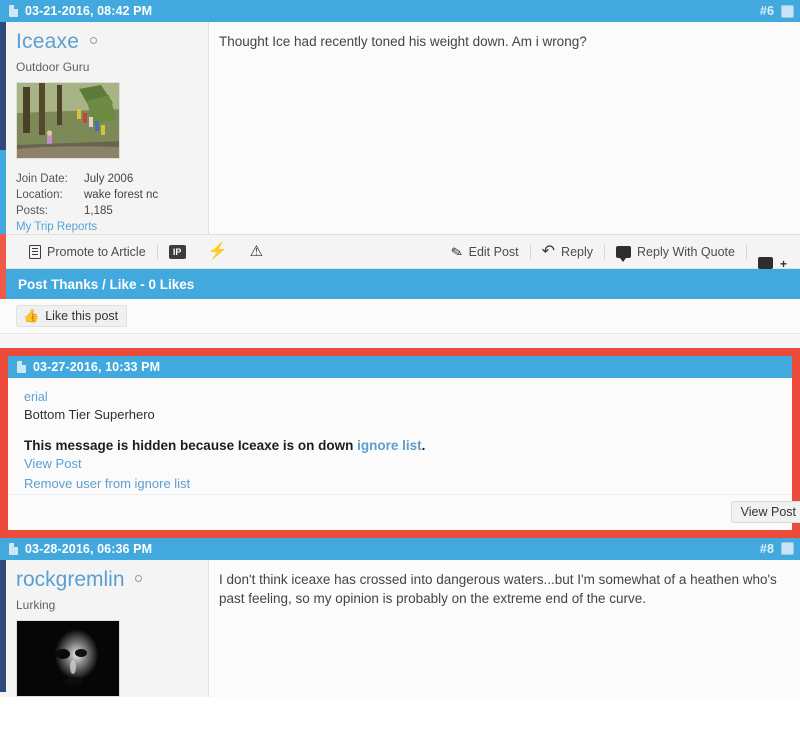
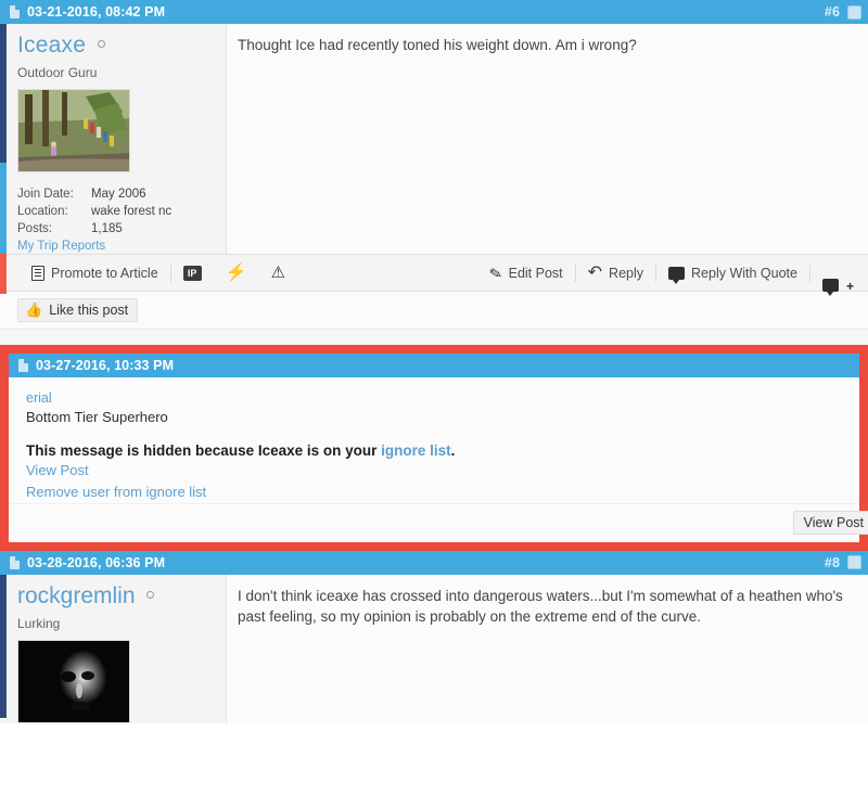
  03-21-2016, 08:42 PM
  #6
  Iceaxe
  Outdoor Guru
  Join Date:
- July 2006
+ May 2006
  Location:
  wake forest nc
  Posts:
  1,185
  My Trip Reports
  Thought Ice had recently toned his weight down. Am i wrong?
  Promote to Article
  IP
  ⚡
  ⚠
  Edit Post
  ↶
  Reply
  Reply With Quote
  +
- Post Thanks / Like - 0 Likes
  👍
  Like this post
  03-27-2016, 10:33 PM
  erial
  Bottom Tier Superhero
- This message is hidden because Iceaxe is on down ignore list.
+ This message is hidden because Iceaxe is on your ignore list.
  View Post
  Remove user from ignore list
  View Post
  03-28-2016, 06:36 PM
  #8
  rockgremlin
  Lurking
  I don't think iceaxe has crossed into dangerous waters...but I'm somewhat of a heathen who's past feeling, so my opinion is probably on the extreme end of the curve.
